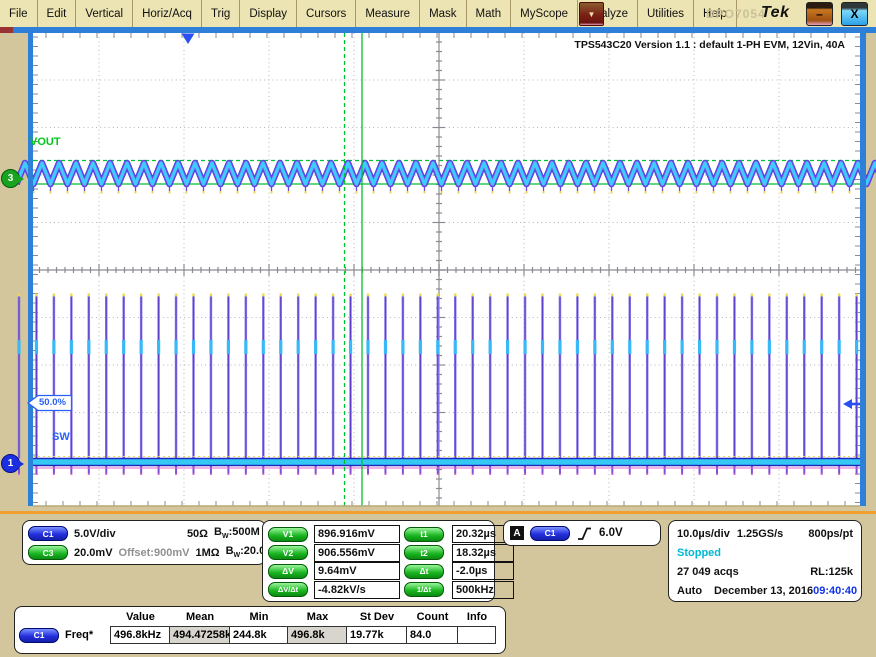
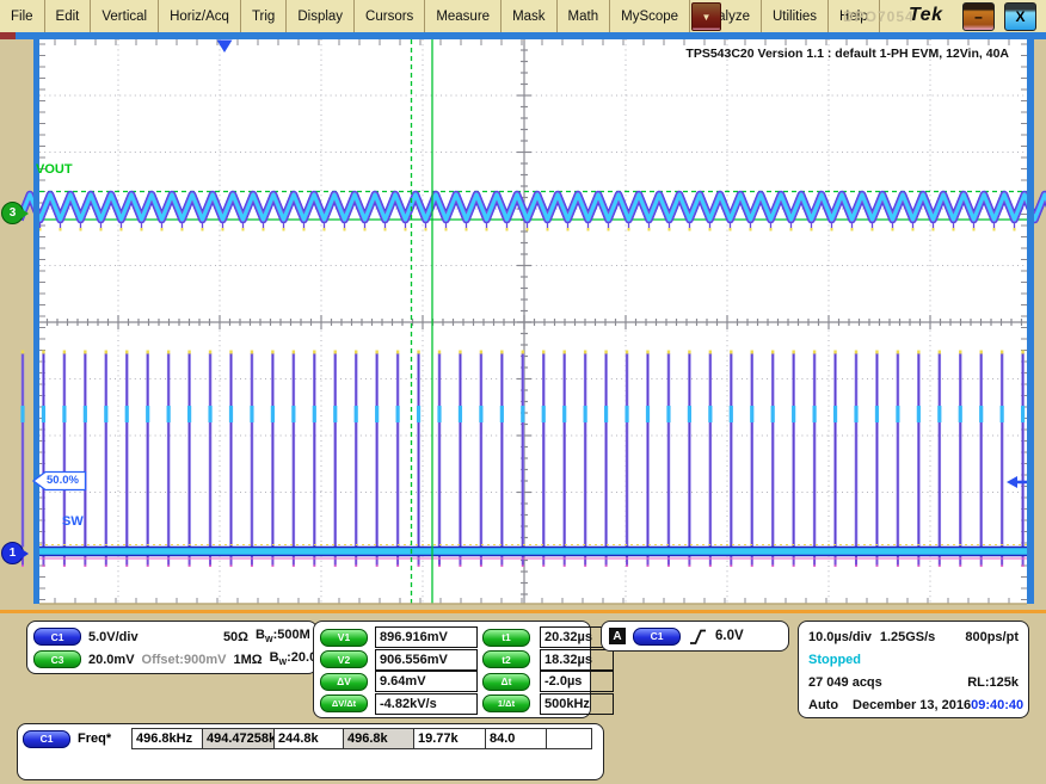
  File
  Edit
  Vertical
  Horiz/Acq
  Trig
  Display
  Cursors
  Measure
  Mask
  Math
  MyScope
  alyze
  Utilities
  Help
  ▼
  DPO7054
  Tek
  –
  X
  TPS543C20 Version 1.1 : default 1-PH EVM, 12Vin, 40A
  VOUT
  SW
  50.0%
  3
  1
  C1
  5.0V/div
  50Ω
  B :500M
  C3
  20.0mV
  Offset:900mV
  1MΩ
  V1
  896.916mV
  t1
  20.32µs
  V2
  906.556mV
  t2
  18.32µs
  ΔV
  9.64mV
  Δt
  -2.0µs
  ΔV/Δt
  -4.82kV/s
  1/Δt
  500kHz
  A
  C1
  6.0V
  10.0µs/div
  1.25GS/s
  800ps/pt
  Stopped
  27 049 acqs
  RL:125k
  Auto
  December 13, 2016
  09:40:40
- Value
- Mean
- Min
- Max
- St Dev
- Count
- Info
  C1
  Freq*
  496.8kHz
  494.47258
  244.8k
  496.8k
  19.77k
  84.0
